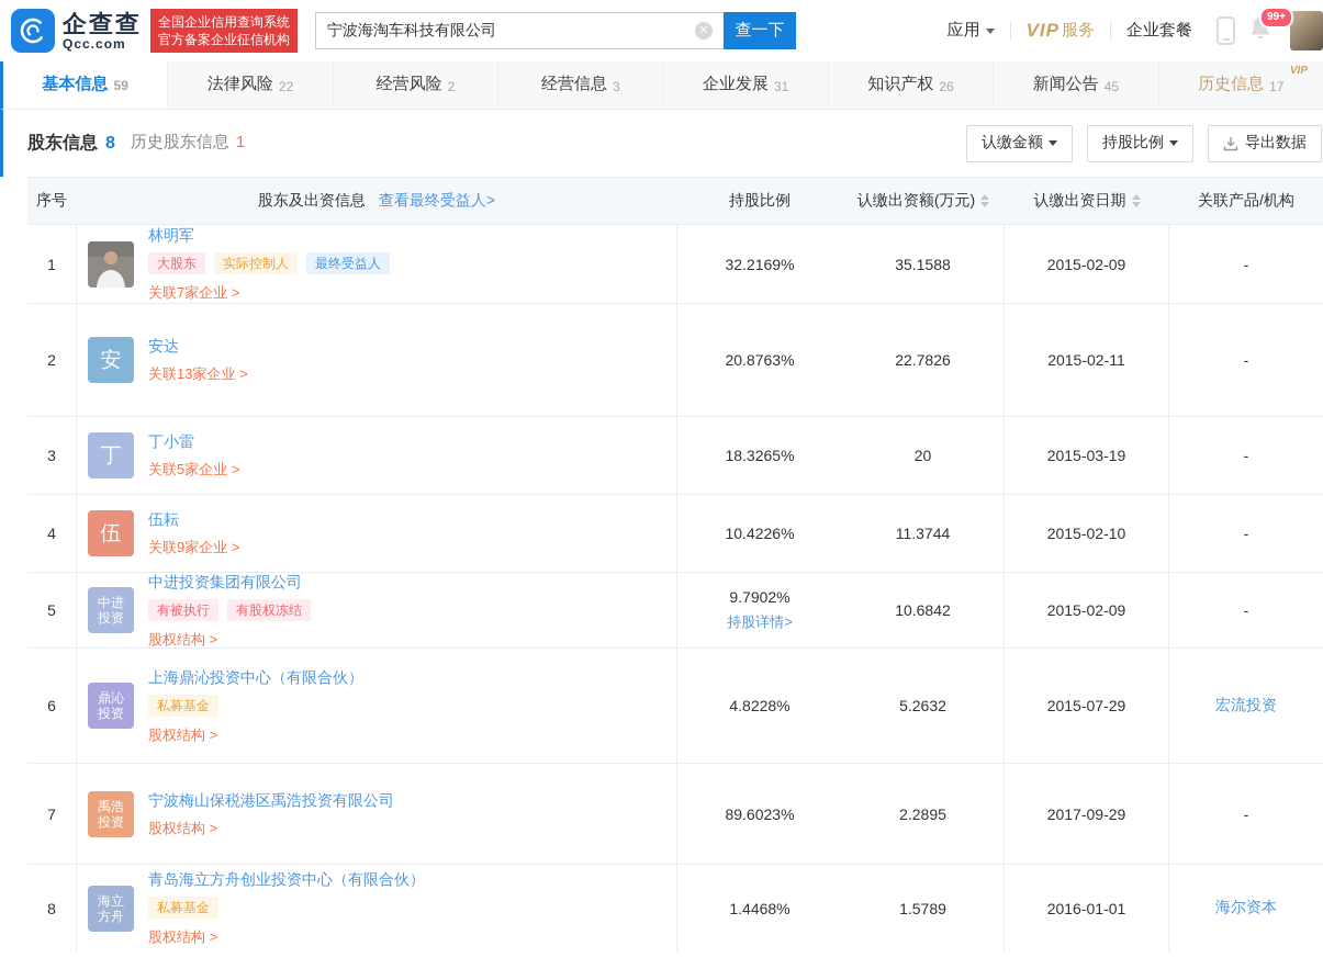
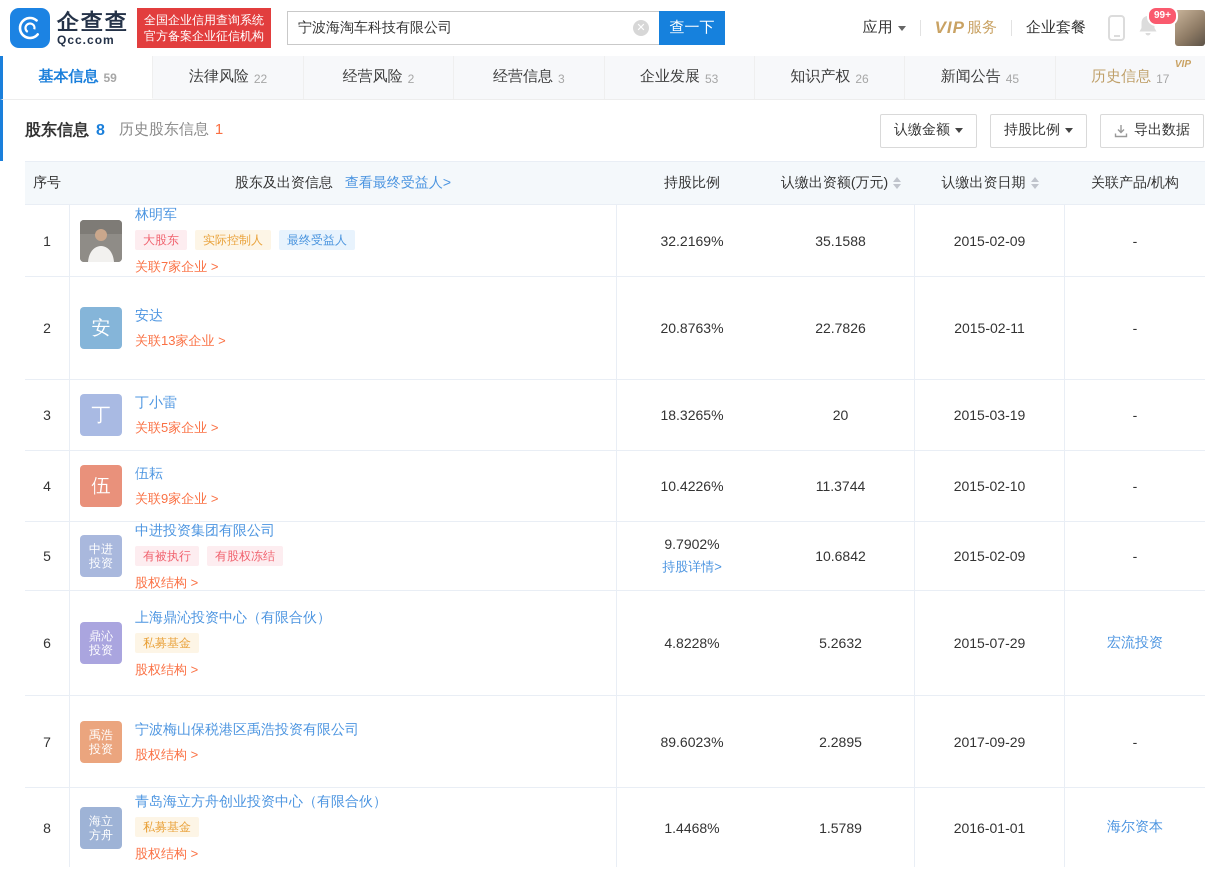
  企查查
  Qcc.com
  全国企业信用查询系统
  官方备案企业征信机构
  宁波海淘车科技有限公司
  ✕
  查一下
  应用
  VIP
  服务
  企业套餐
  99+
  基本信息
  59
  法律风险
  22
  经营风险
  2
  经营信息
  3
  企业发展
- 31
+ 53
  知识产权
  26
  新闻公告
  45
  历史信息
  17
  VIP
  股东信息
  8
  历史股东信息 1
  认缴金额
  持股比例
  导出数据
  序号
  股东及出资信息
  查看最终受益人>
  持股比例
  认缴出资额(万元)
  认缴出资日期
  关联产品/机构
  1
  林明军
  大股东
  实际控制人
  最终受益人
  关联7家企业 >
  32.2169%
  35.1588
  2015-02-09
  -
  2
  安
  安达
  关联13家企业 >
  20.8763%
  22.7826
  2015-02-11
  -
  3
  丁
  丁小雷
  关联5家企业 >
  18.3265%
  20
  2015-03-19
  -
  4
  伍
  伍耘
  关联9家企业 >
  10.4226%
  11.3744
  2015-02-10
  -
  5
  中进
  投资
  中进投资集团有限公司
  有被执行
  有股权冻结
  股权结构 >
  9.7902%
  持股详情>
  10.6842
  2015-02-09
  -
  6
  鼎沁
  投资
  上海鼎沁投资中心（有限合伙）
  私募基金
  股权结构 >
  4.8228%
  5.2632
  2015-07-29
  宏流投资
  7
  禹浩
  投资
  宁波梅山保税港区禹浩投资有限公司
  股权结构 >
  89.6023%
  2.2895
  2017-09-29
  -
  8
  海立
  方舟
  青岛海立方舟创业投资中心（有限合伙）
  私募基金
  股权结构 >
  1.4468%
  1.5789
  2016-01-01
  海尔资本
